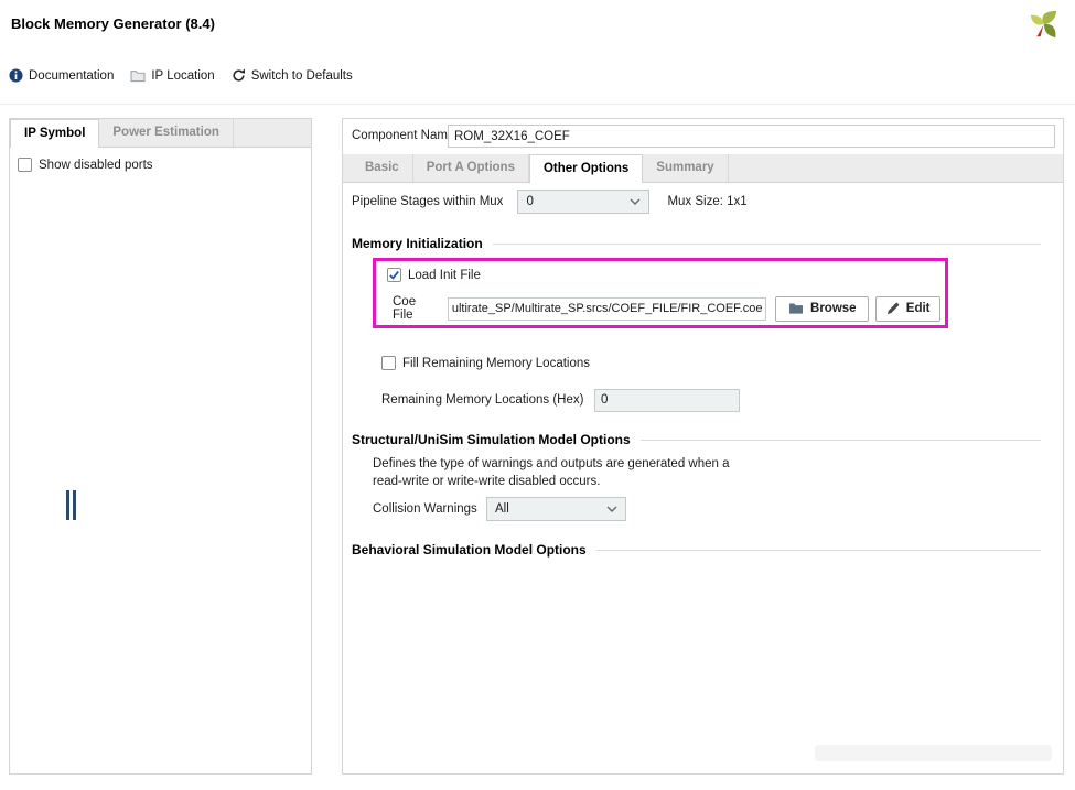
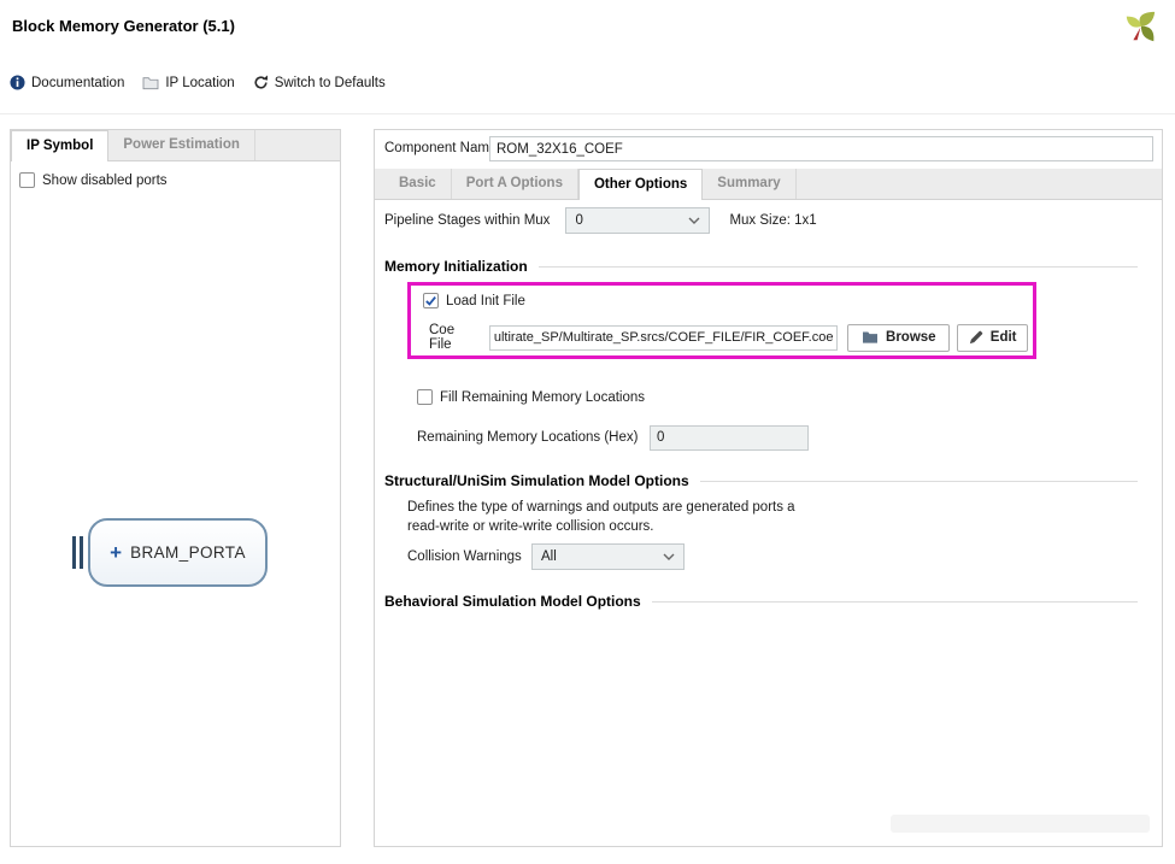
- Block Memory Generator (8.4)
+ Block Memory Generator (5.1)
  Documentation
  IP Location
  Switch to Defaults
  IP Symbol
  Power Estimation
  Show disabled ports
+ +
+ BRAM_PORTA
  Component Nam
  ROM_32X16_COEF
  Basic
  Port A Options
  Other Options
  Summary
  Pipeline Stages within Mux
  0
  Mux Size: 1x1
  Memory Initialization
  Load Init File
  Coe File
  ultirate_SP/Multirate_SP.srcs/COEF_FILE/FIR_COEF.coe
  Browse
  Edit
  Fill Remaining Memory Locations
  Remaining Memory Locations (Hex)
  0
  Structural/UniSim Simulation Model Options
- Defines the type of warnings and outputs are generated when a
+ Defines the type of warnings and outputs are generated ports a
- read-write or write-write disabled occurs.
+ read-write or write-write collision occurs.
  Collision Warnings
  All
  Behavioral Simulation Model Options
